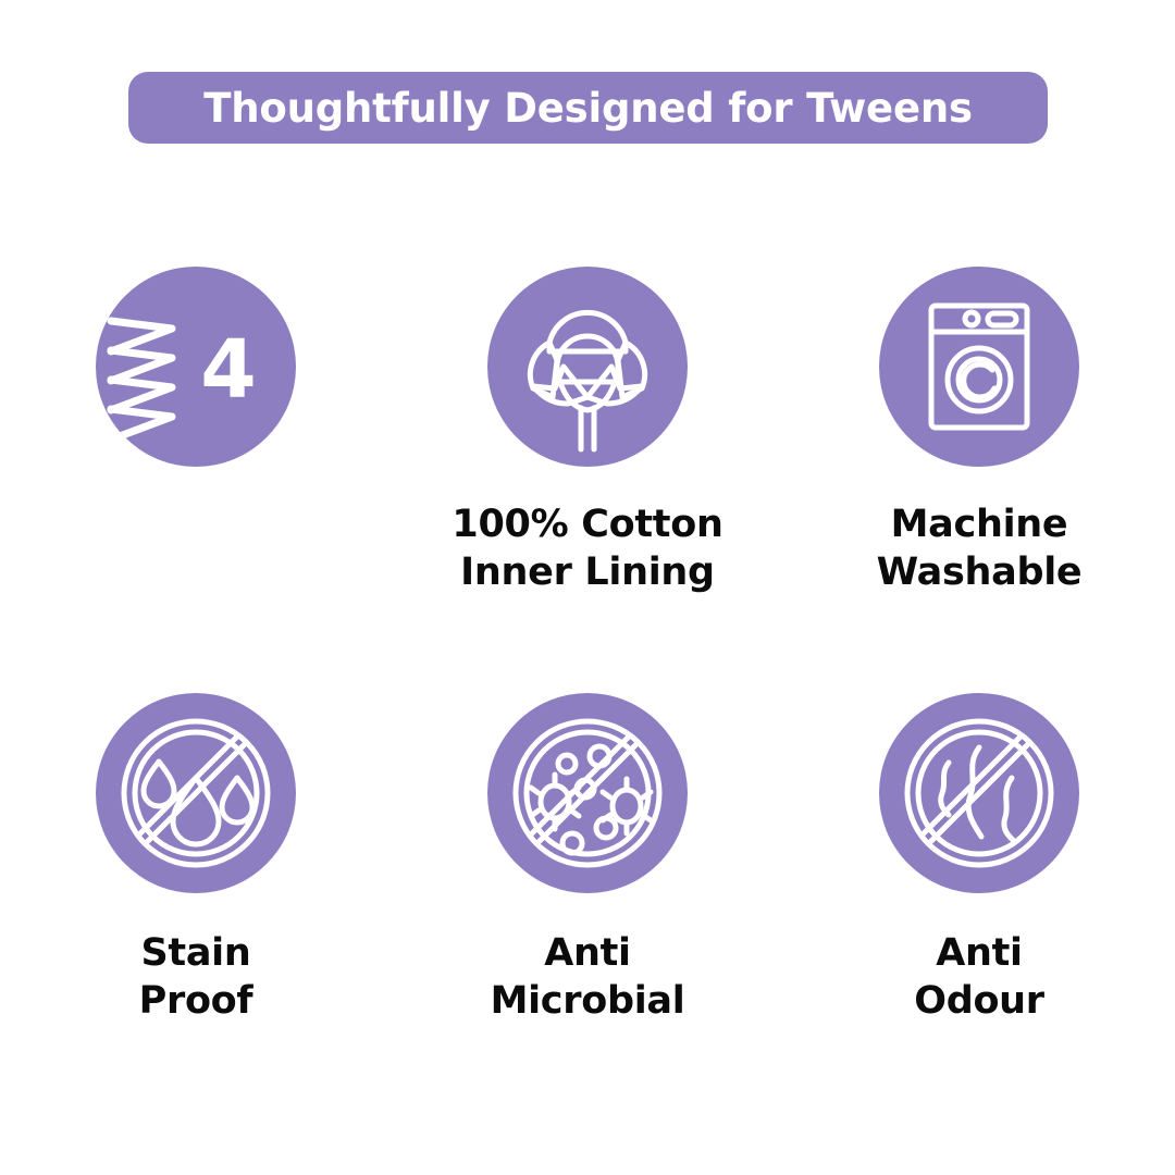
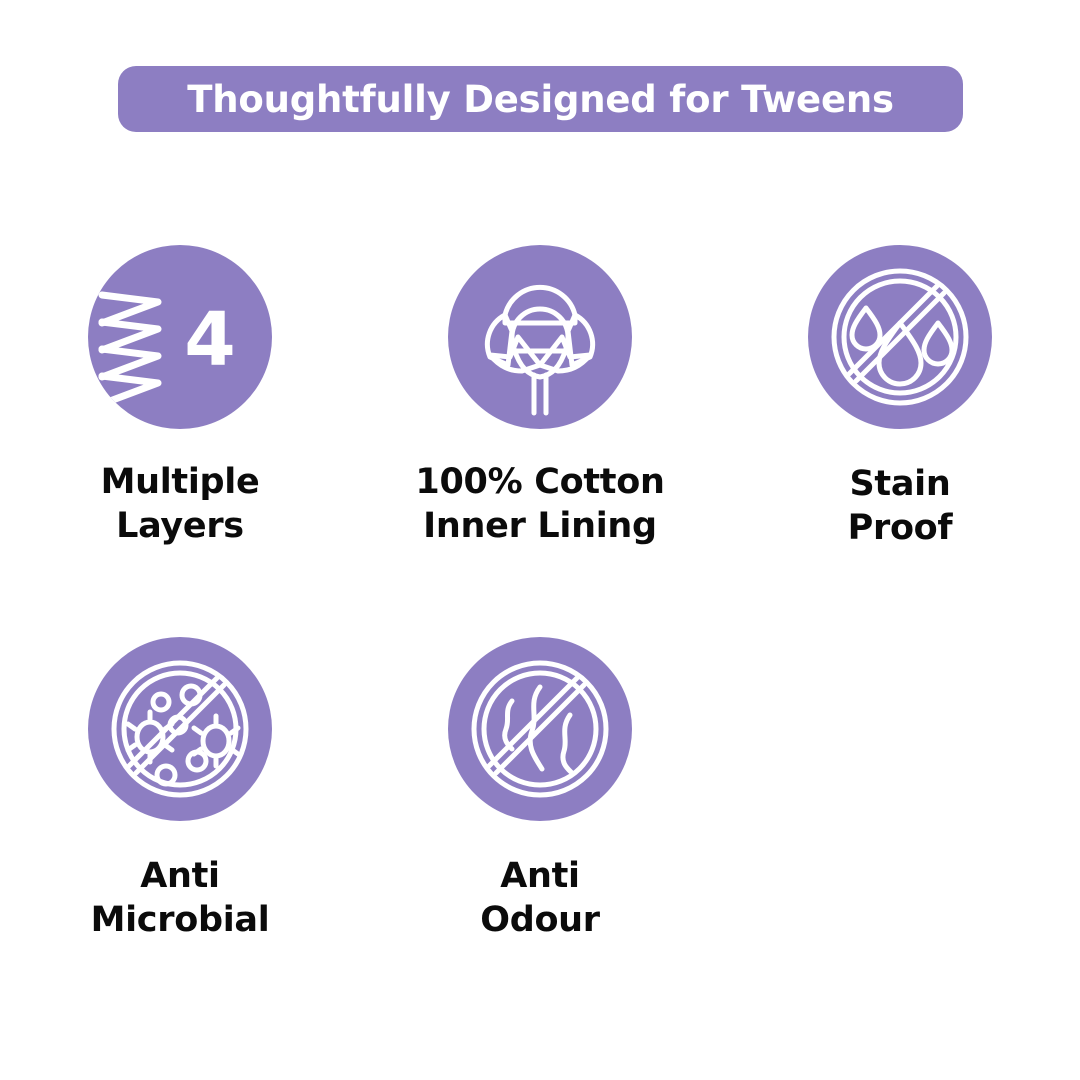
  Thoughtfully Designed for Tweens
  4
+ Multiple
+ Layers
  100% Cotton
  Inner Lining
- Machine
- Washable
  Stain
  Proof
  Anti
  Microbial
  Anti
  Odour
